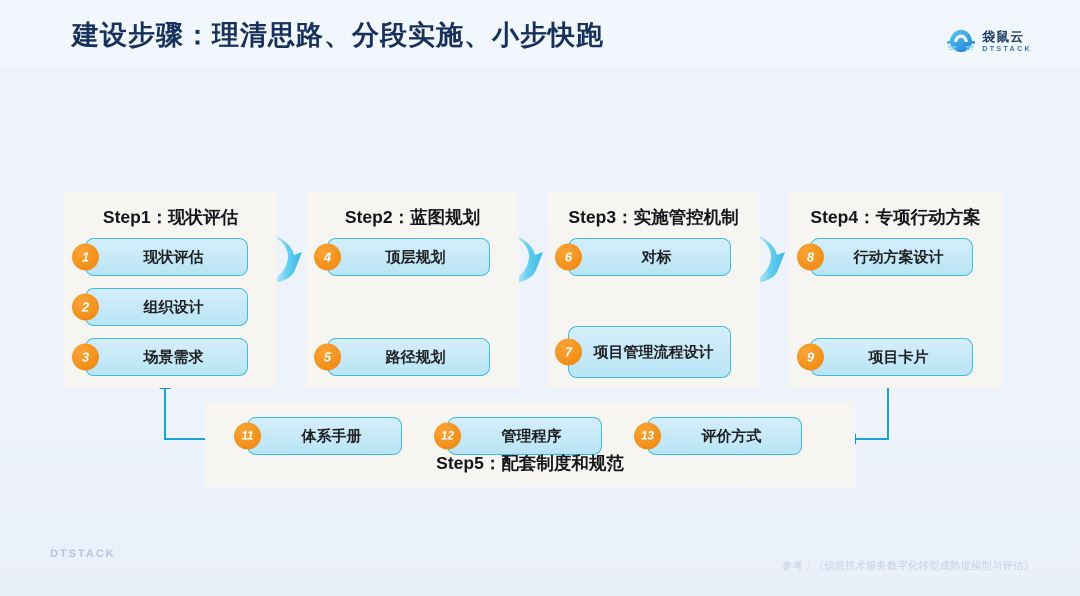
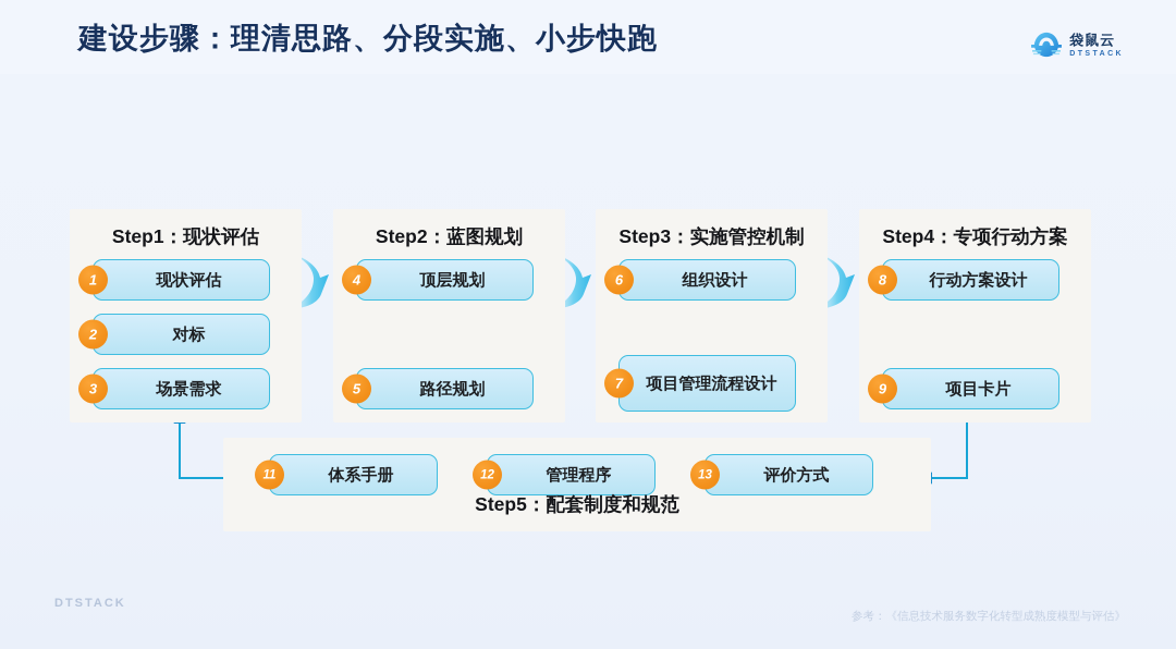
  建设步骤：理清思路、分段实施、小步快跑
  袋鼠云
  Step1：现状评估
  1
  现状评估
  2
- 组织设计
+ 对标
  3
  场景需求
  Step2：蓝图规划
  4
  顶层规划
  5
  路径规划
  Step3：实施管控机制
  6
- 对标
+ 组织设计
  7
  项目管理流程设计
  Step4：专项行动方案
  8
  行动方案设计
  9
  项目卡片
  11
  体系手册
  12
  管理程序
  13
  评价方式
  Step5：配套制度和规范
  DTSTACK
  参考：《信息技术服务数字化转型成熟度模型与评估》
